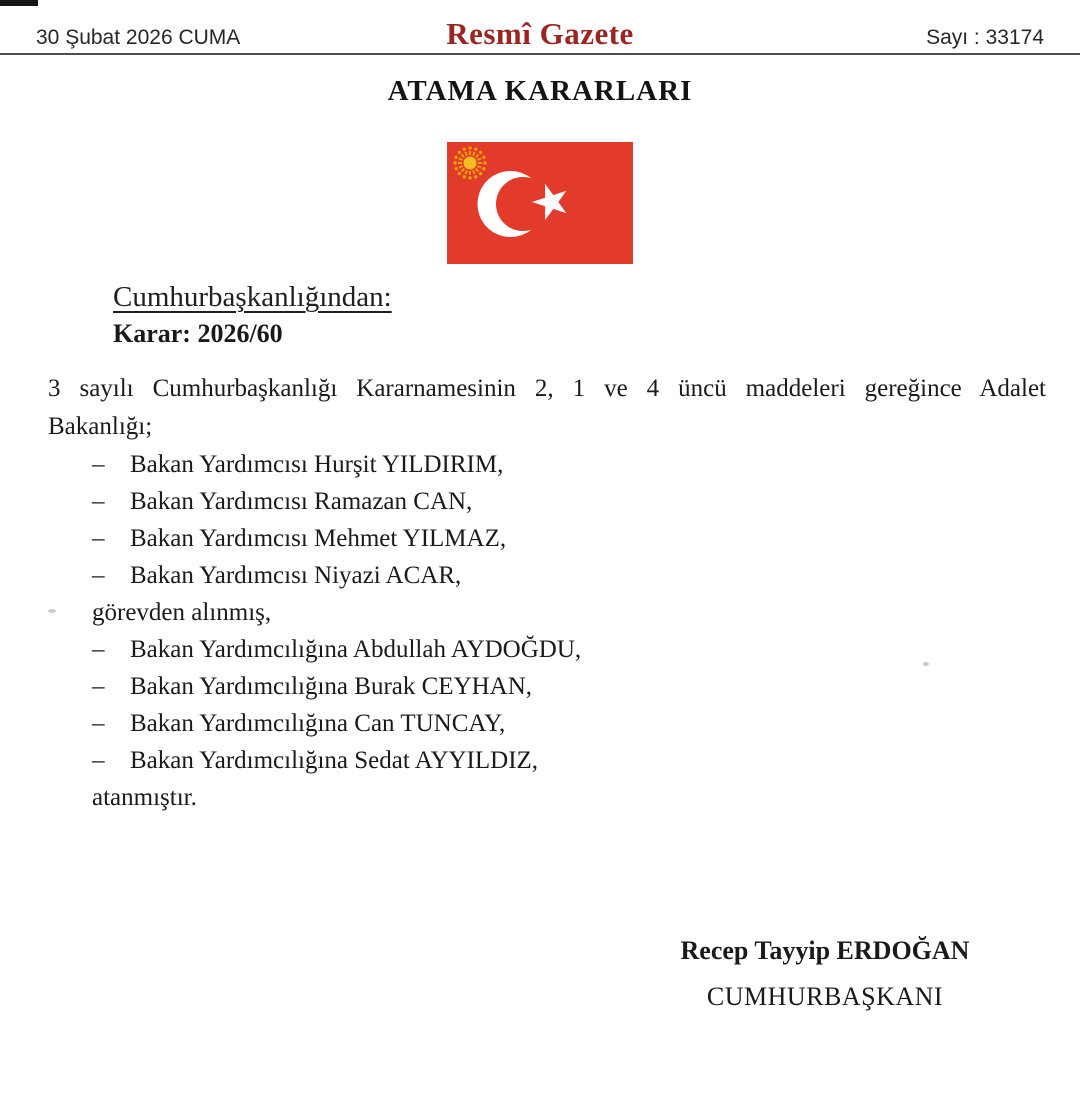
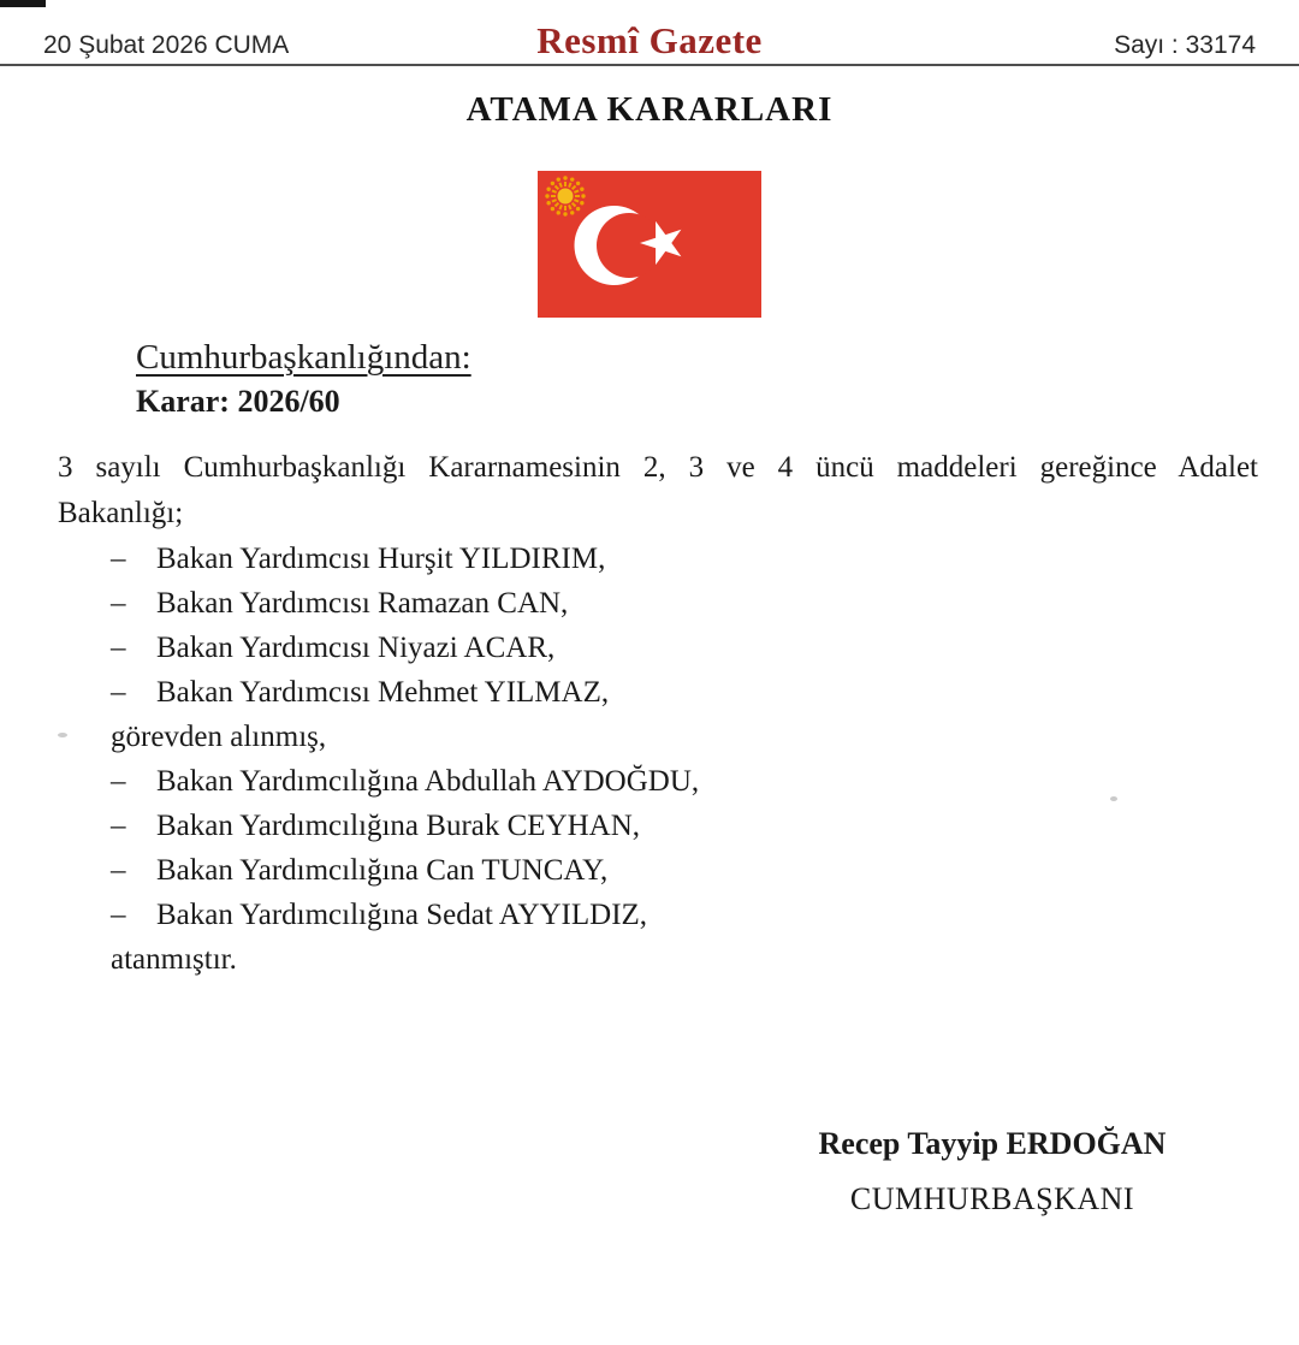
- 30 Şubat 2026 CUMA
+ 20 Şubat 2026 CUMA
  Resmî Gazete
  Sayı : 33174
  ATAMA KARARLARI
  Cumhurbaşkanlığından:
  Karar: 2026/60
- 3 sayılı Cumhurbaşkanlığı Kararnamesinin 2, 1 ve 4 üncü maddeleri gereğince Adalet
+ 3 sayılı Cumhurbaşkanlığı Kararnamesinin 2, 3 ve 4 üncü maddeleri gereğince Adalet
  Bakanlığı;
  –
  Bakan Yardımcısı Hurşit YILDIRIM,
  –
  Bakan Yardımcısı Ramazan CAN,
  –
- Bakan Yardımcısı Mehmet YILMAZ,
+ Bakan Yardımcısı Niyazi ACAR,
  –
- Bakan Yardımcısı Niyazi ACAR,
+ Bakan Yardımcısı Mehmet YILMAZ,
  görevden alınmış,
  –
  Bakan Yardımcılığına Abdullah AYDOĞDU,
  –
  Bakan Yardımcılığına Burak CEYHAN,
  –
  Bakan Yardımcılığına Can TUNCAY,
  –
  Bakan Yardımcılığına Sedat AYYILDIZ,
  atanmıştır.
  Recep Tayyip ERDOĞAN
  CUMHURBAŞKANI
